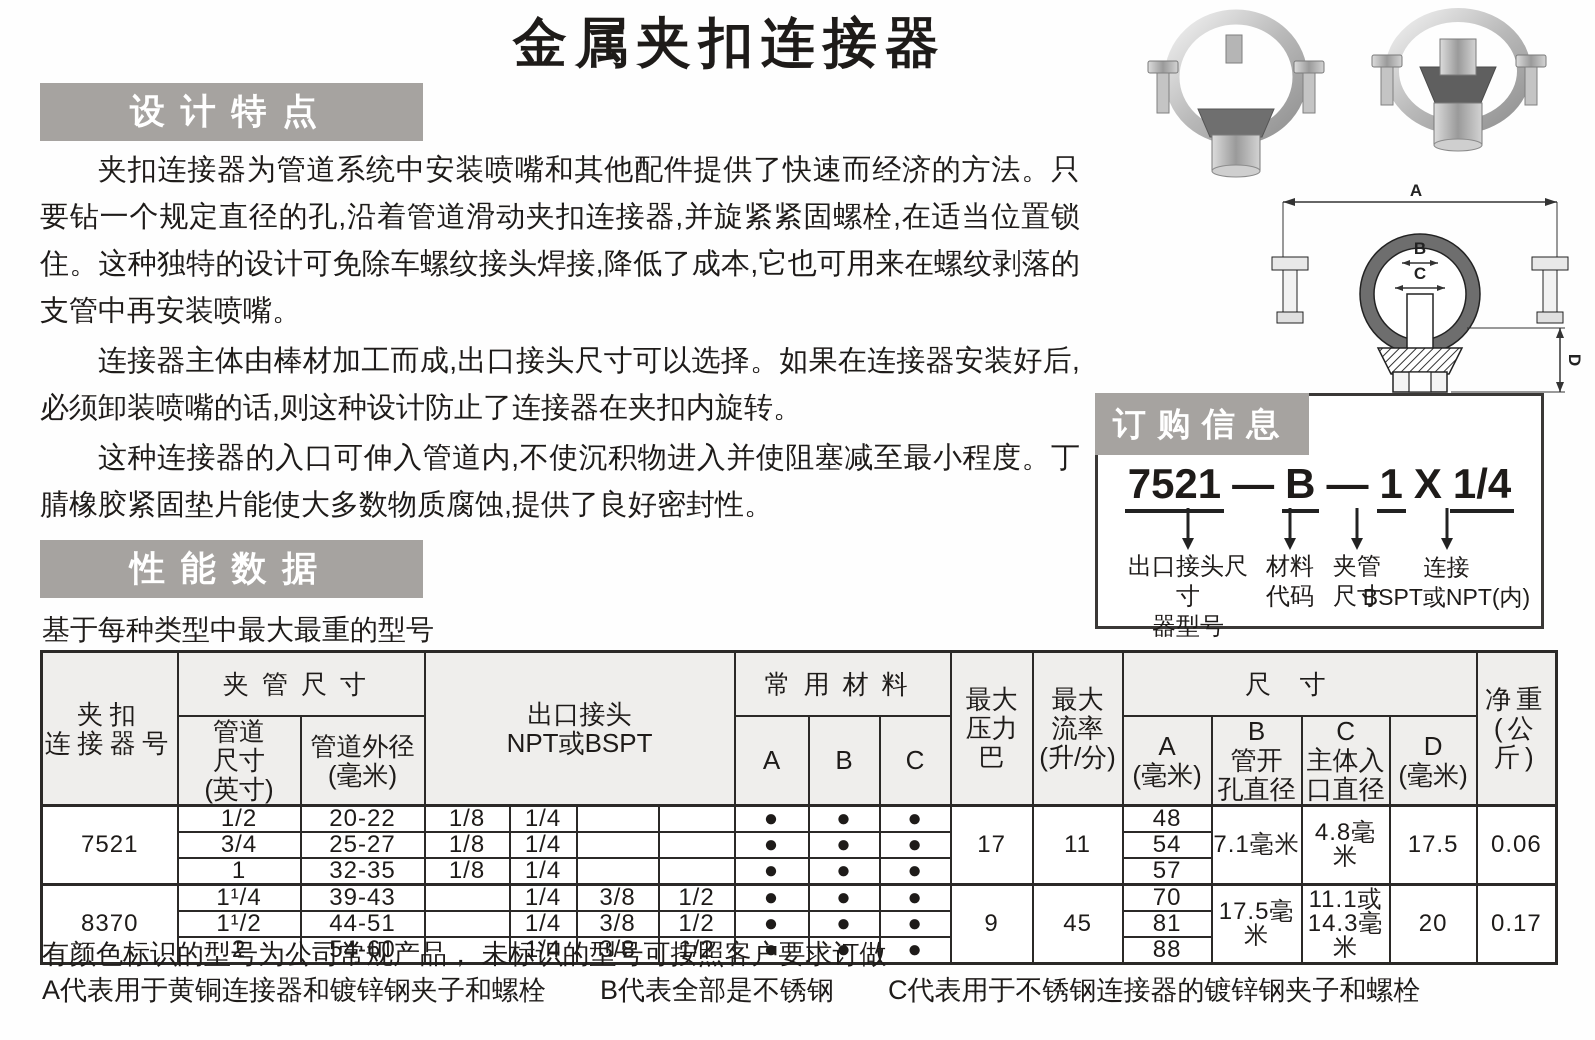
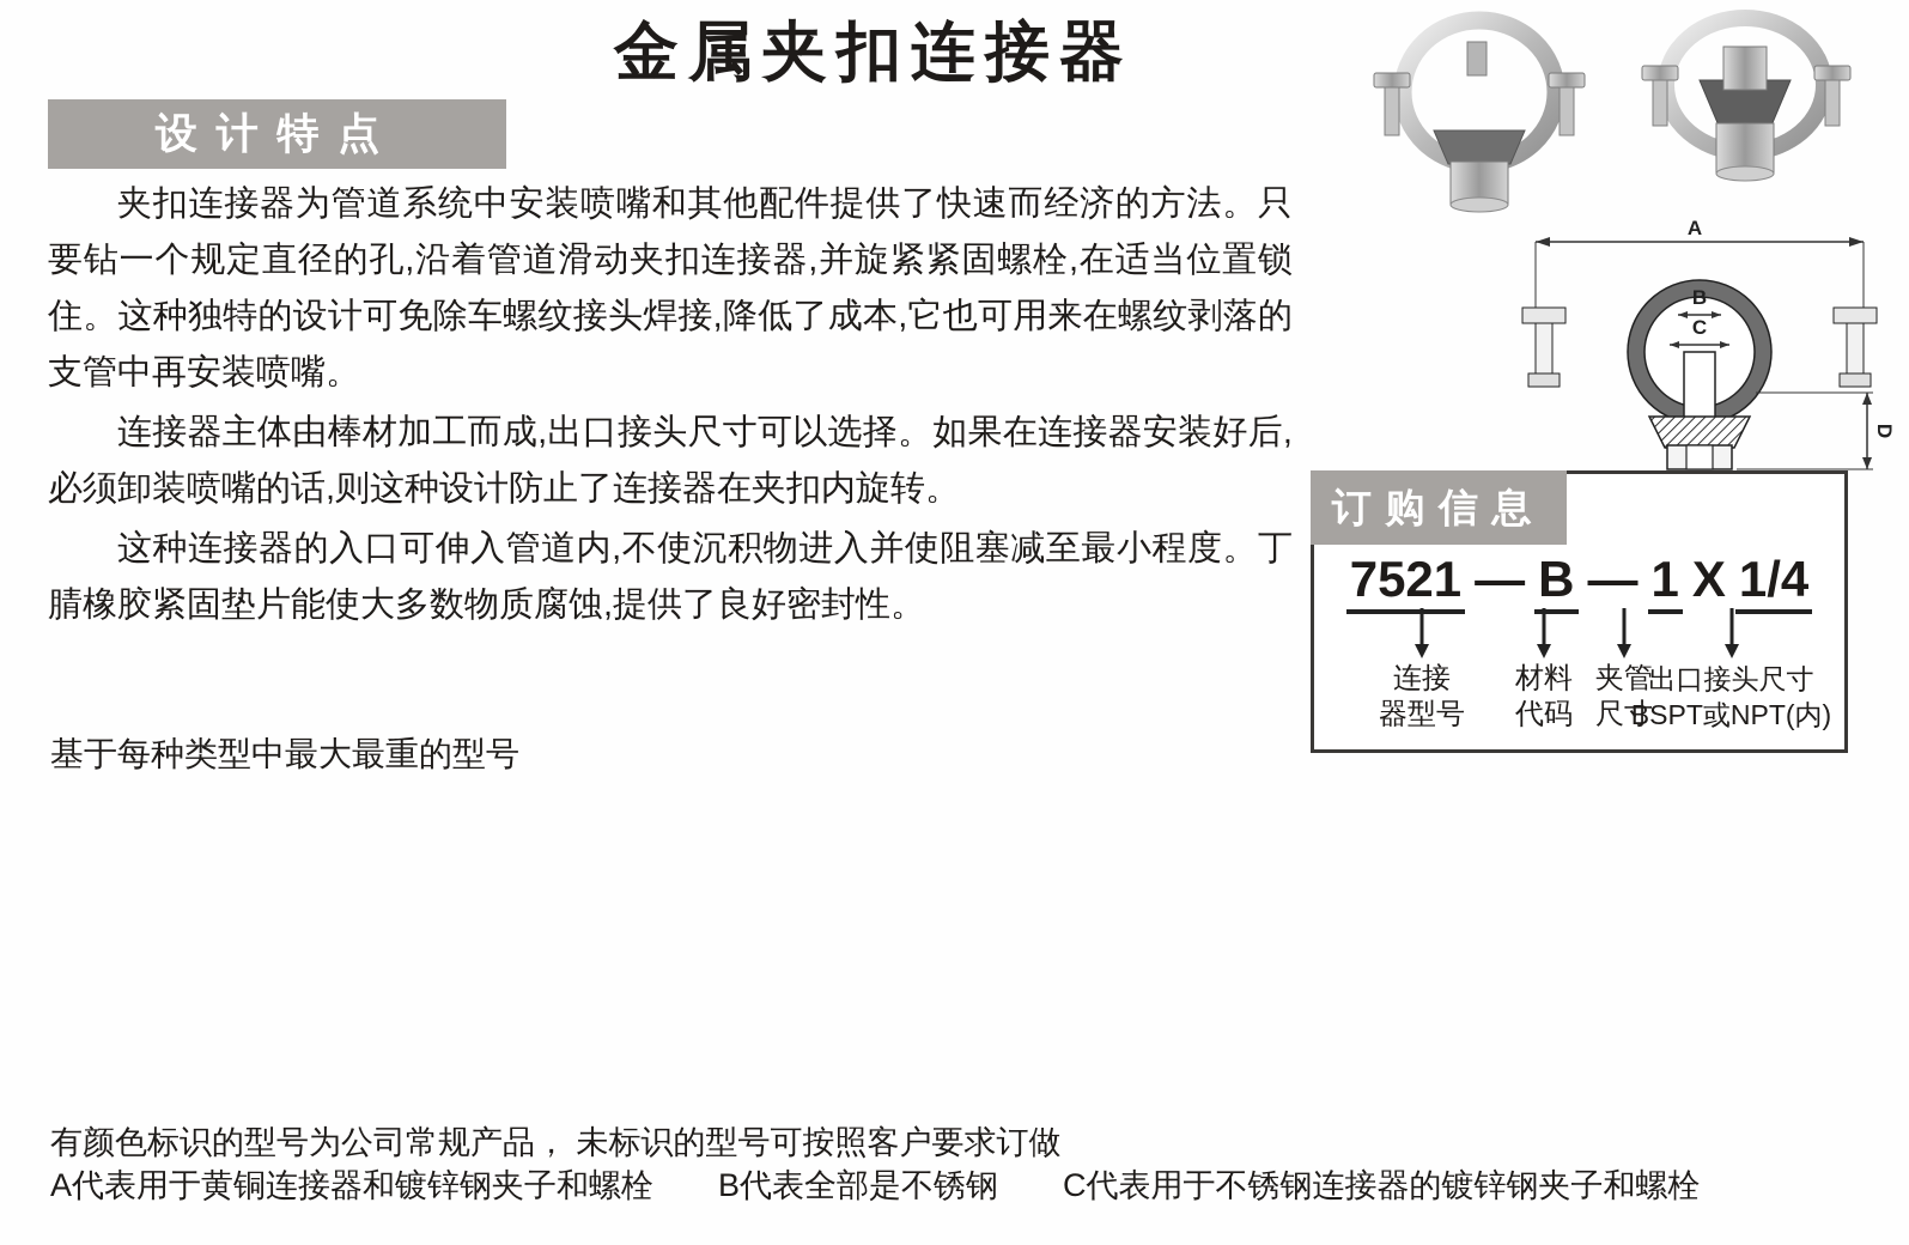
  金属夹扣连接器
  A
  B
  C
  设计特点
  夹扣连接器为管道系统中安装喷嘴和其他配件提供了快速而经济的方法。只要钻一个规定直径的孔,沿着管道滑动夹扣连接器,并旋紧紧固螺栓,在适当位置锁住。这种独特的设计可免除车螺纹接头焊接,降低了成本,它也可用来在螺纹剥落的支管中再安装喷嘴。
  连接器主体由棒材加工而成,出口接头尺寸可以选择。如果在连接器安装好后,必须卸装喷嘴的话,则这种设计防止了连接器在夹扣内旋转。
  这种连接器的入口可伸入管道内,不使沉积物进入并使阻塞减至最小程度。丁腈橡胶紧固垫片能使大多数物质腐蚀,提供了良好密封性。
  订购信息
  7521
  —
  B
  —
  1
  X
  1/4
- 出口接头尺寸
+ 连接
  器型号
  材料
  代码
  夹管
  尺寸
- 连接
+ 出口接头尺寸
  BSPT或NPT(内)
- 性能数据
  基于每种类型中最大最重的型号
- 夹扣 连接器号	夹管尺寸	出口接头 NPT或BSPT	常用材料	最大 压力 巴	最大 流率 (升/分)	尺寸	净重 (公斤)
- 管道 尺寸 (英寸)	管道外径 (毫米)	A	B	C	A (毫米)	B 管开 孔直径	C 主体入 口直径	D (毫米)
- 7521	1/2	20-22	1/8	1/4			●	●	●	17	11	48	7.1毫米	4.8毫米	17.5	0.06
- 3/4	25-27	1/8	1/4			●	●	●	54
- 1	32-35	1/8	1/4			●	●	●	57
- 8370	1¹/4	39-43		1/4	3/8	1/2	●	●	●	9	45	70	17.5毫米	11.1或 14.3毫米	20	0.17
- 1¹/2	44-51		1/4	3/8	1/2	●	●	●	81
- 2	54-60		1/4	3/8	1/2	●	●	●	88
  有颜色标识的型号为公司常规产品， 未标识的型号可按照客户要求订做
  A代表用于黄铜连接器和镀锌钢夹子和螺栓 B代表全部是不锈钢 C代表用于不锈钢连接器的镀锌钢夹子和螺栓
